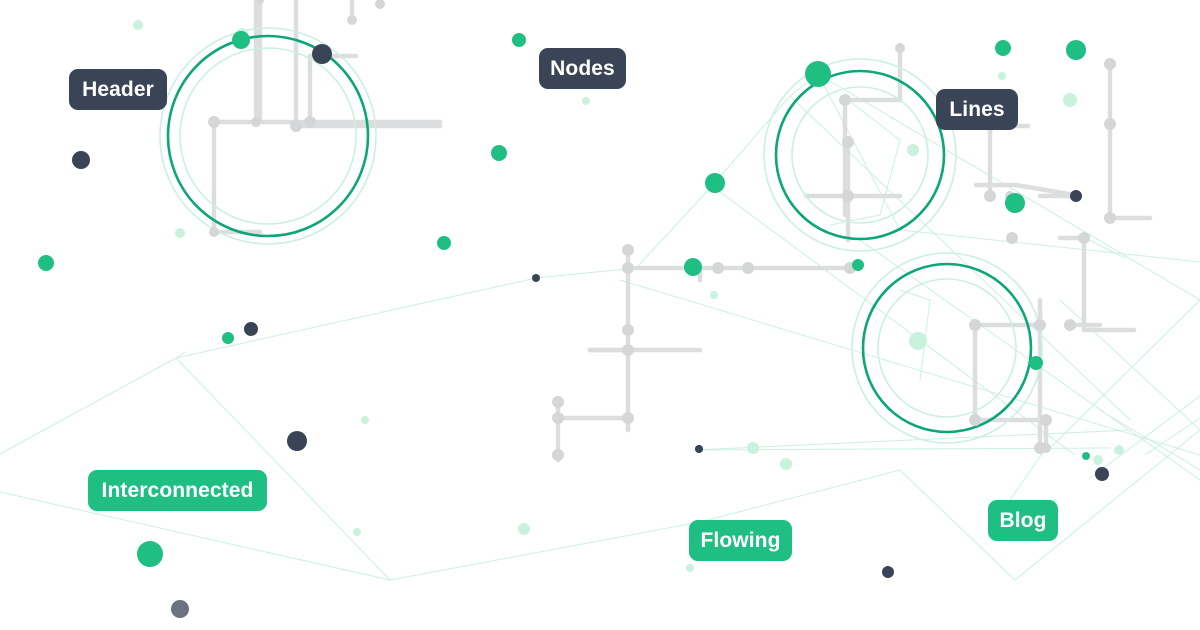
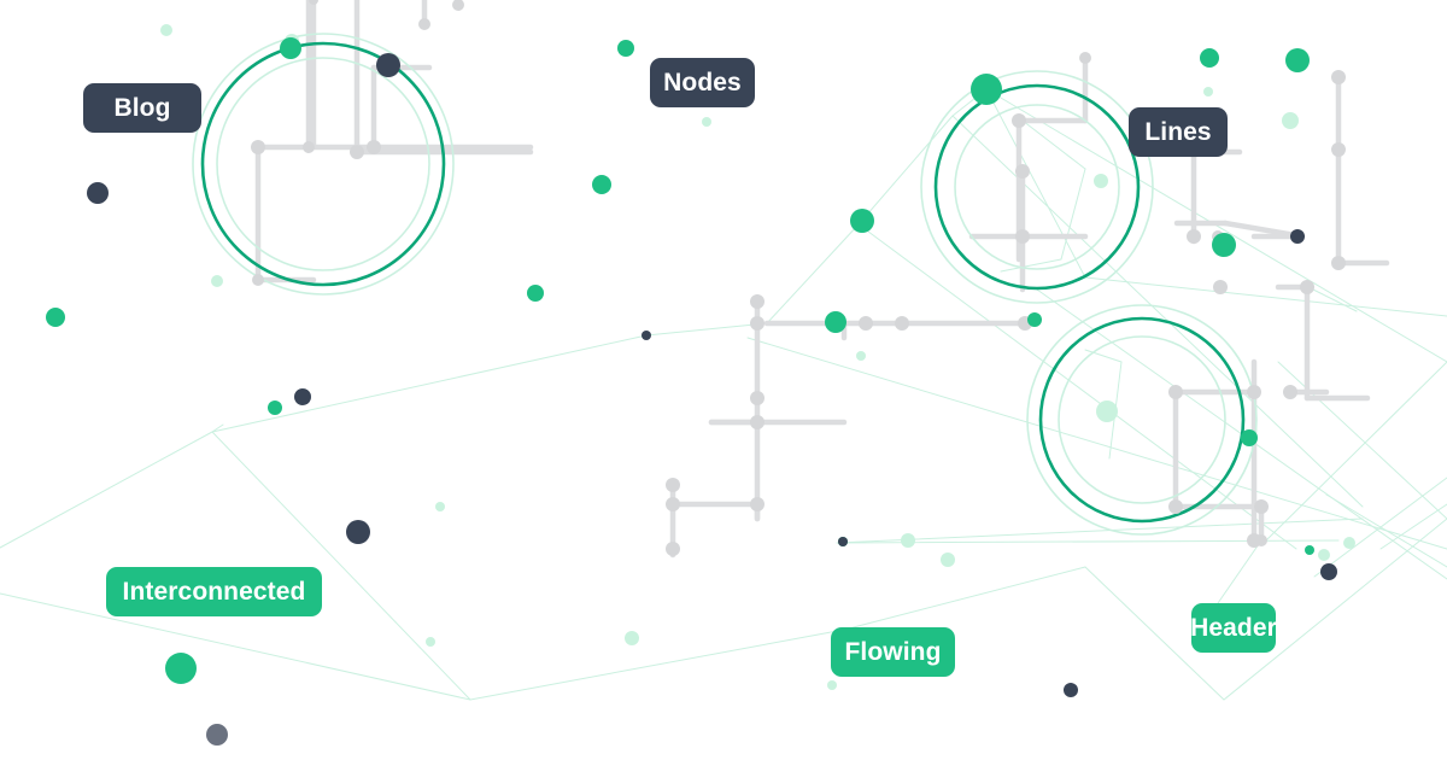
- Header
+ Blog
  Nodes
  Lines
  Interconnected
  Flowing
- Blog
+ Header
